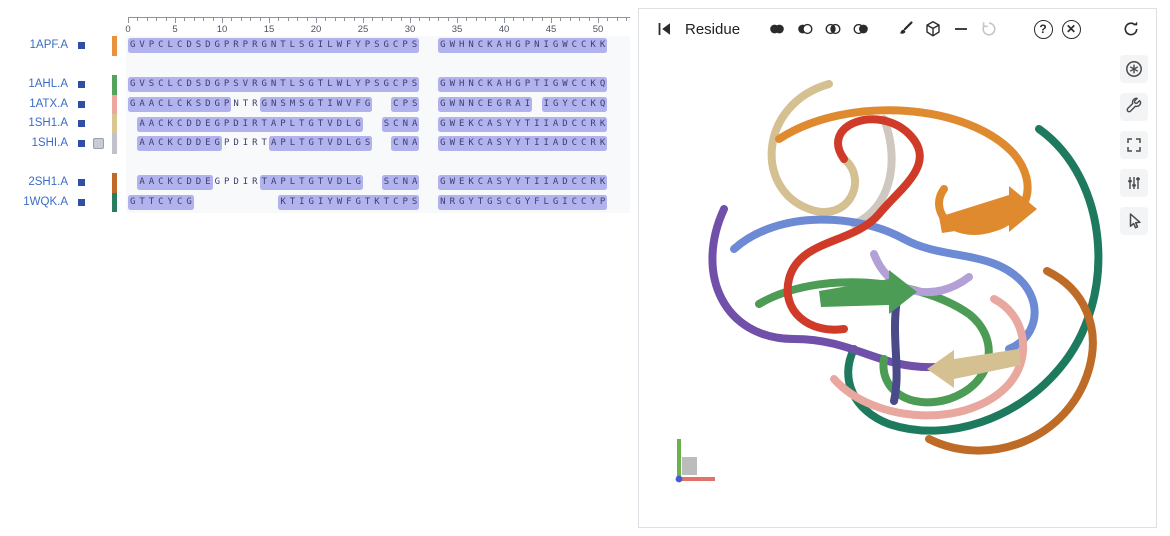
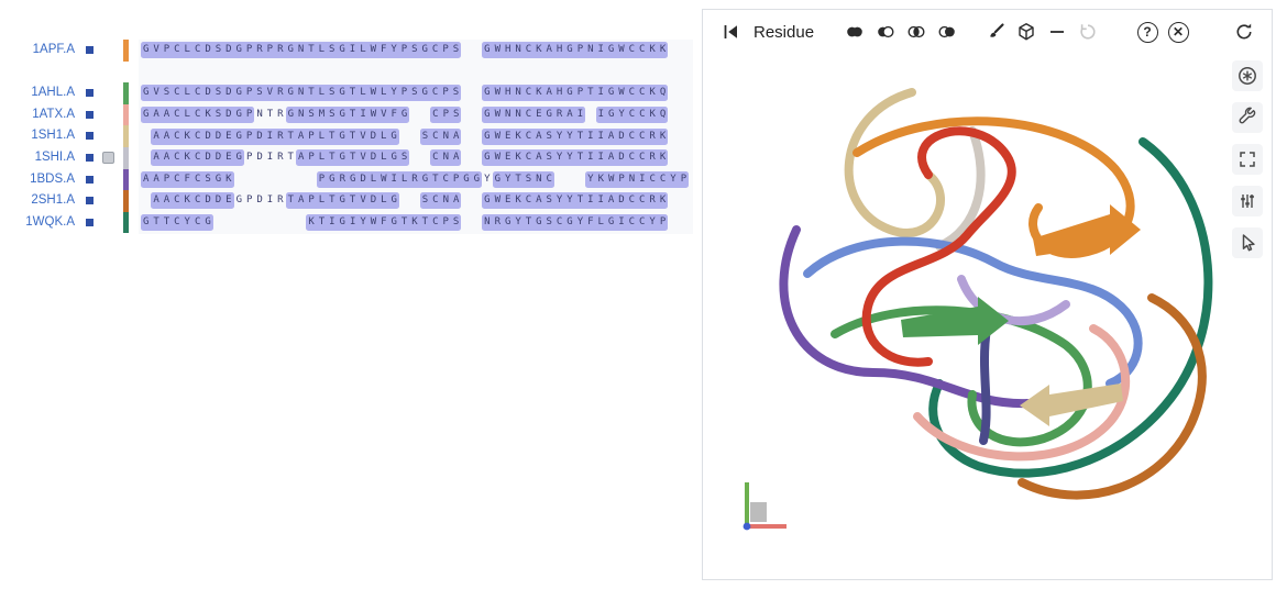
- 0
- 5
- 10
- 15
- 20
- 25
- 30
- 35
- 40
- 45
- 50
  1APF.A
  G V P C L C D S D G P R P R G N T L S G I L W F Y P S G C P S
  G W H N C K A H G P N I G W C C K K
  1AHL.A
  G V S C L C D S D G P S V R G N T L S G T L W L Y P S G C P S
  G W H N C K A H G P T I G W C C K Q
  1ATX.A
  G A A C L C K S D G P
  N T R
  G N S M S G T I W V F G
  C P S
  G W N N C E G R A I
  I G Y C C K Q
  1SH1.A
  A A C K C D D E G P D I R T A P L T G T V D L G
  S C N A
  G W E K C A S Y Y T I I A D C C R K
  1SHI.A
  A A C K C D D E G
  P D I R T
  A P L T G T V D L G S
  C N A
  G W E K C A S Y Y T I I A D C C R K
+ 1BDS.A
+ A A P C F C S G K
+ P G R G D L W I L R G T C P G G
+ Y
+ G Y T S N C
+ Y K W P N I C C Y P
  2SH1.A
  A A C K C D D E
  G P D I R
  T A P L T G T V D L G
  S C N A
  G W E K C A S Y Y T I I A D C C R K
  1WQK.A
  G T T C Y C G
  K T I G I Y W F G T K T C P S
  N R G Y T G S C G Y F L G I C C Y P
  Residue
  ?
  ✕
